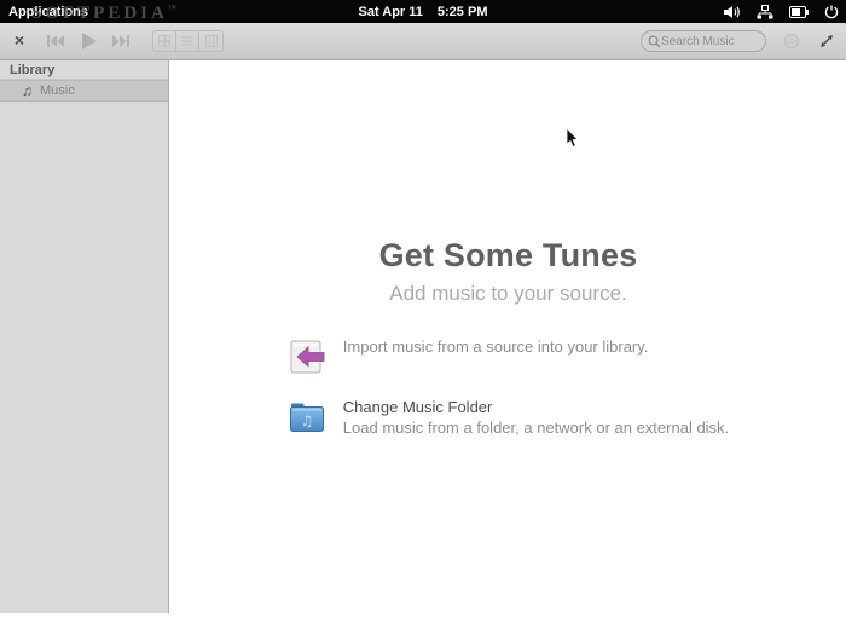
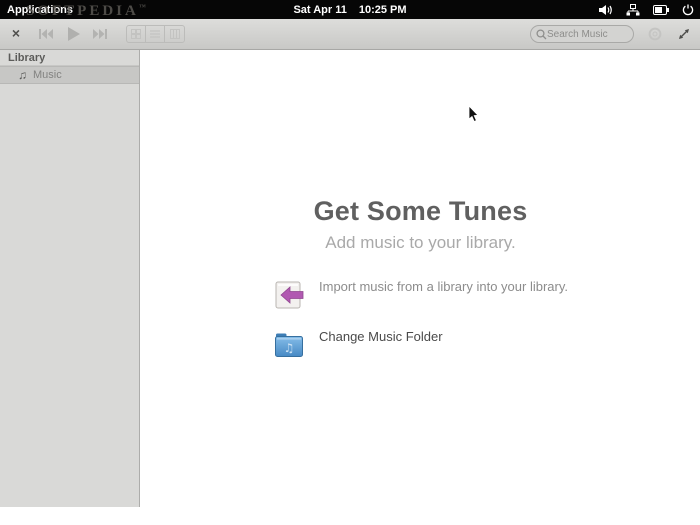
  Applications
  Sat Apr 11
- 5:25 PM
+ 10:25 PM
  SOFTPEDIA™
  ×
  Search Music
  Library
  ♫
  Music
  Get Some Tunes
- Add music to your source.
+ Add music to your library.
- Import music from a source into your library.
+ Import music from a library into your library.
  ♫
  Change Music Folder
- Load music from a folder, a network or an external disk.
